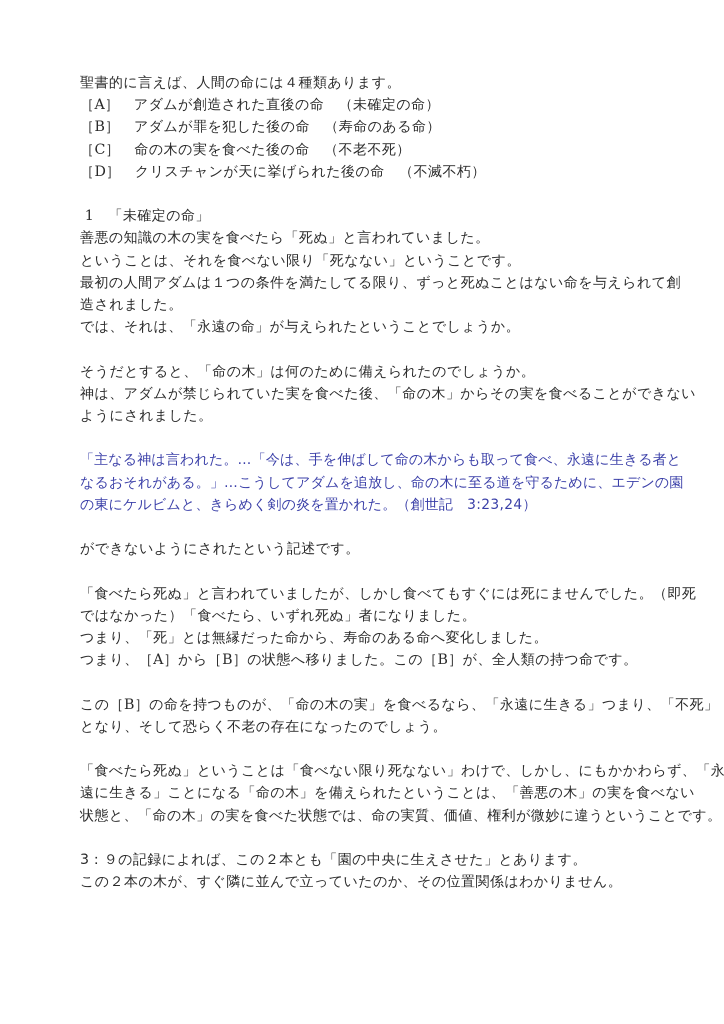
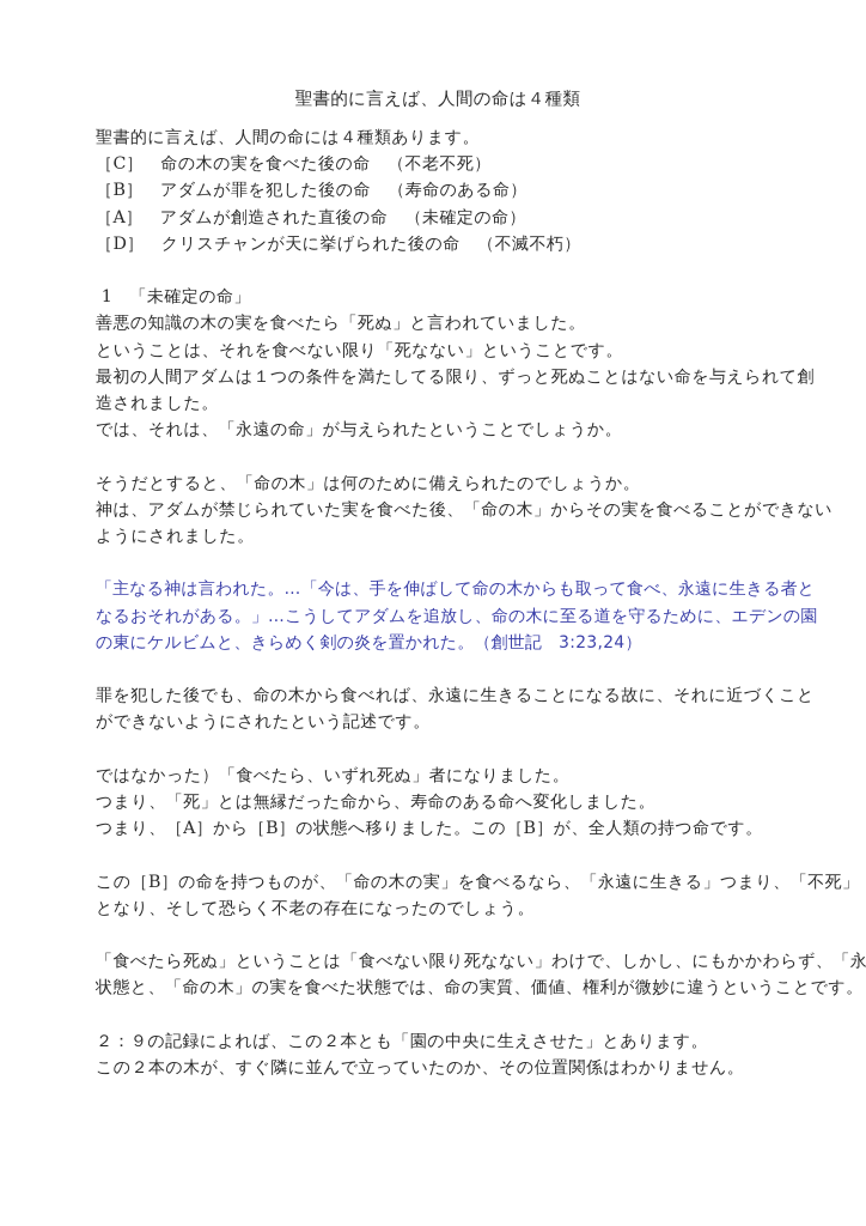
+ 聖書的に言えば、人間の命は４種類
  聖書的に言えば、人間の命には４種類あります。
- ［A］ アダムが創造された直後の命 （未確定の命）
+ ［C］ 命の木の実を食べた後の命 （不老不死）
  ［B］ アダムが罪を犯した後の命 （寿命のある命）
- ［C］ 命の木の実を食べた後の命 （不老不死）
+ ［A］ アダムが創造された直後の命 （未確定の命）
  ［D］ クリスチャンが天に挙げられた後の命 （不滅不朽）
  1 「未確定の命」
  善悪の知識の木の実を食べたら「死ぬ」と言われていました。
  ということは、それを食べない限り「死なない」ということです。
  最初の人間アダムは１つの条件を満たしてる限り、ずっと死ぬことはない命を与えられて創
  造されました。
  では、それは、「永遠の命」が与えられたということでしょうか。
  そうだとすると、「命の木」は何のために備えられたのでしょうか。
  神は、アダムが禁じられていた実を食べた後、「命の木」からその実を食べることができない
  ようにされました。
  「主なる神は言われた。…「今は、手を伸ばして命の木からも取って食べ、永遠に生きる者と
  なるおそれがある。」…こうしてアダムを追放し、命の木に至る道を守るために、エデンの園
  の東にケルビムと、きらめく剣の炎を置かれた。（創世記 3:23,24）
+ 罪を犯した後でも、命の木から食べれば、永遠に生きることになる故に、それに近づくこと
  ができないようにされたという記述です。
- 「食べたら死ぬ」と言われていましたが、しかし食べてもすぐには死にませんでした。（即死
  ではなかった）「食べたら、いずれ死ぬ」者になりました。
  つまり、「死」とは無縁だった命から、寿命のある命へ変化しました。
  つまり、［A］から［B］の状態へ移りました。この［B］が、全人類の持つ命です。
  この［B］の命を持つものが、「命の木の実」を食べるなら、「永遠に生きる」つまり、「不死」
  となり、そして恐らく不老の存在になったのでしょう。
  「食べたら死ぬ」ということは「食べない限り死なない」わけで、しかし、にもかかわらず、「永
- 遠に生きる」ことになる「命の木」を備えられたということは、「善悪の木」の実を食べない
  状態と、「命の木」の実を食べた状態では、命の実質、価値、権利が微妙に違うということです。
- 3：９の記録によれば、この２本とも「園の中央に生えさせた」とあります。
+ ２：９の記録によれば、この２本とも「園の中央に生えさせた」とあります。
  この２本の木が、すぐ隣に並んで立っていたのか、その位置関係はわかりません。
